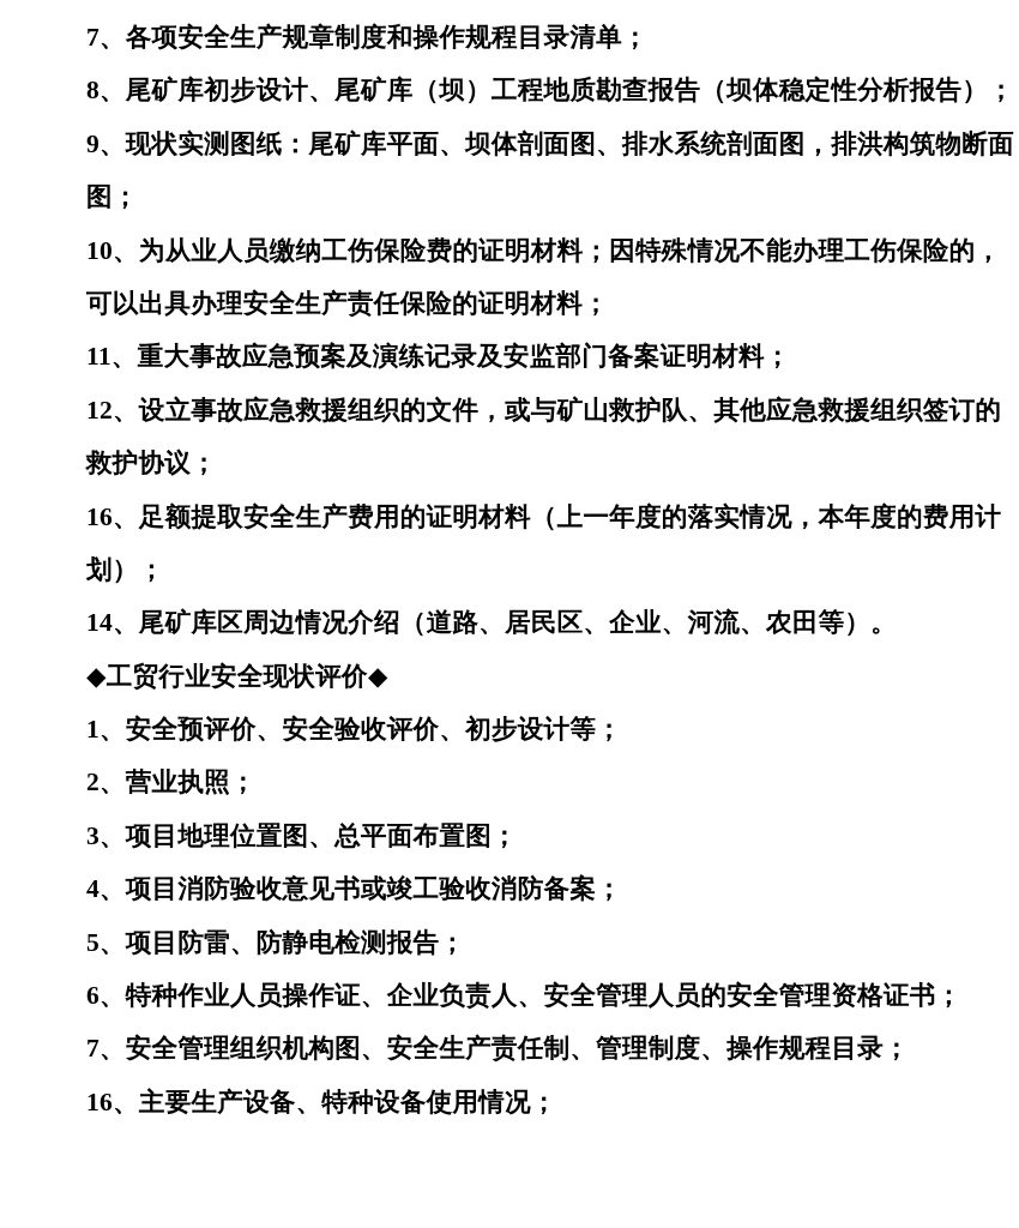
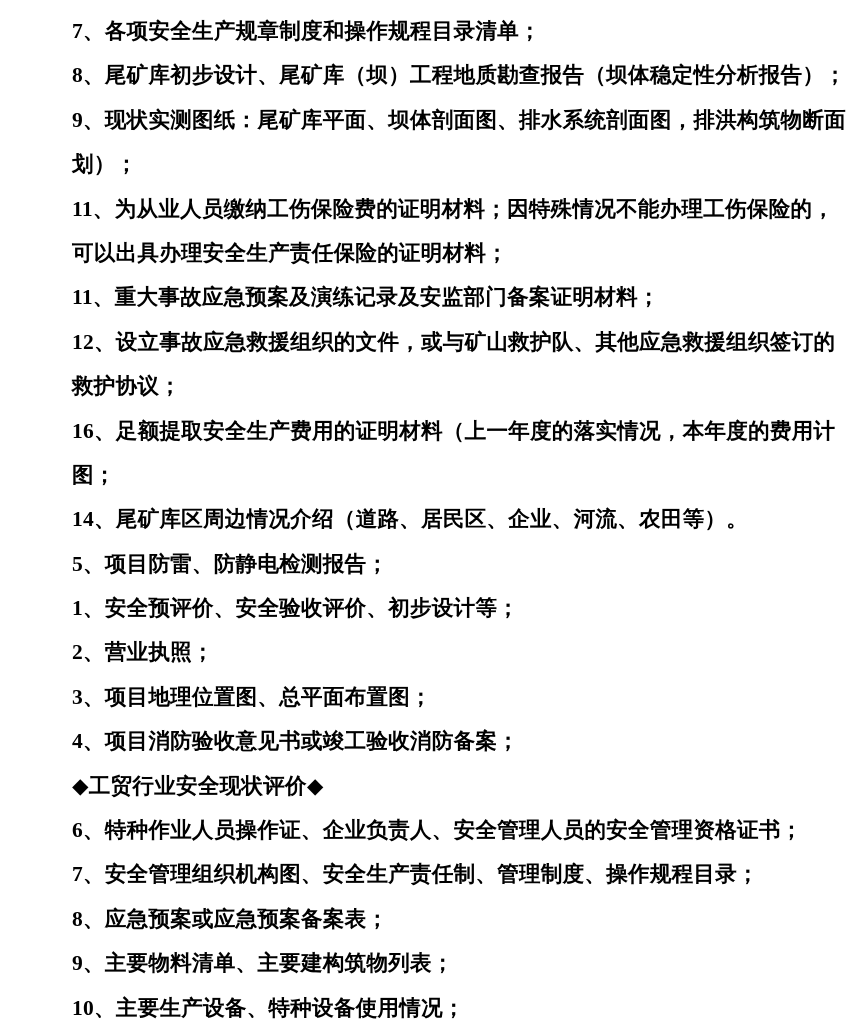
  7、各项安全生产规章制度和操作规程目录清单；
  8、尾矿库初步设计、尾矿库（坝）工程地质勘查报告（坝体稳定性分析报告）；
  9、现状实测图纸：尾矿库平面、坝体剖面图、排水系统剖面图，排洪构筑物断面
- 图；
+ 划）；
- 10、为从业人员缴纳工伤保险费的证明材料；因特殊情况不能办理工伤保险的，
+ 11、为从业人员缴纳工伤保险费的证明材料；因特殊情况不能办理工伤保险的，
  可以出具办理安全生产责任保险的证明材料；
  11、重大事故应急预案及演练记录及安监部门备案证明材料；
  12、设立事故应急救援组织的文件，或与矿山救护队、其他应急救援组织签订的
  救护协议；
  16、足额提取安全生产费用的证明材料（上一年度的落实情况，本年度的费用计
- 划）；
+ 图；
  14、尾矿库区周边情况介绍（道路、居民区、企业、河流、农田等）。
- ◆工贸行业安全现状评价◆
+ 5、项目防雷、防静电检测报告；
  1、安全预评价、安全验收评价、初步设计等；
  2、营业执照；
  3、项目地理位置图、总平面布置图；
  4、项目消防验收意见书或竣工验收消防备案；
- 5、项目防雷、防静电检测报告；
+ ◆工贸行业安全现状评价◆
  6、特种作业人员操作证、企业负责人、安全管理人员的安全管理资格证书；
  7、安全管理组织机构图、安全生产责任制、管理制度、操作规程目录；
+ 8、应急预案或应急预案备案表；
+ 9、主要物料清单、主要建构筑物列表；
- 16、主要生产设备、特种设备使用情况；
+ 10、主要生产设备、特种设备使用情况；
